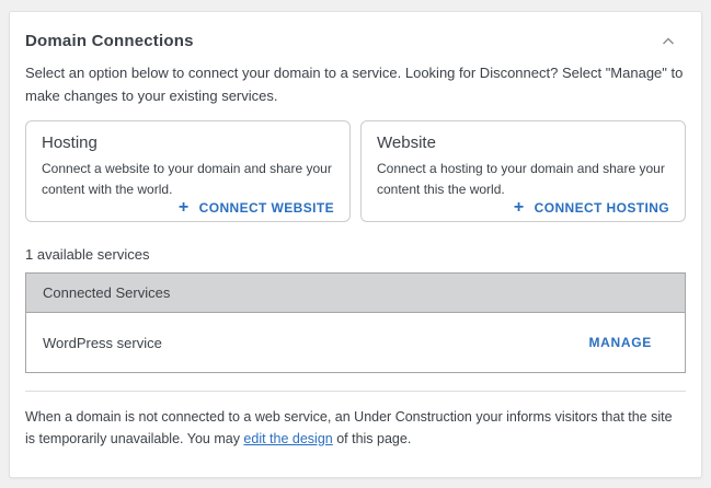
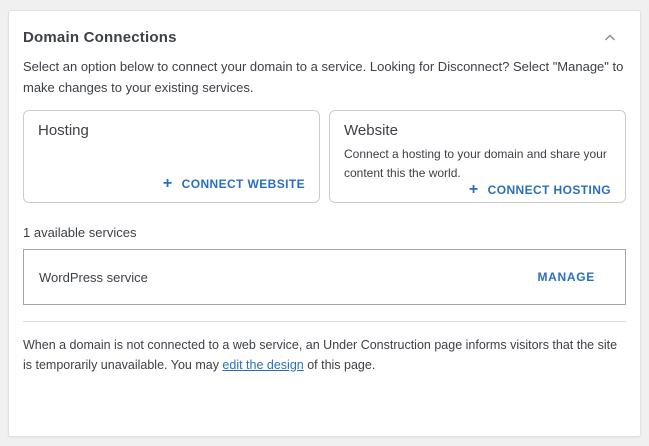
  Domain Connections
  Select an option below to connect your domain to a service. Looking for Disconnect? Select "Manage" to make changes to your existing services.
  Hosting
- Connect a website to your domain and share your content with the world.
  +
  CONNECT WEBSITE
  Website
  Connect a hosting to your domain and share your content this the world.
  +
  CONNECT HOSTING
  1 available services
- Connected Services
  WordPress service
  MANAGE
- When a domain is not connected to a web service, an Under Construction your informs visitors that the site is temporarily unavailable. You may edit the design of this page.
+ When a domain is not connected to a web service, an Under Construction page informs visitors that the site is temporarily unavailable. You may edit the design of this page.
